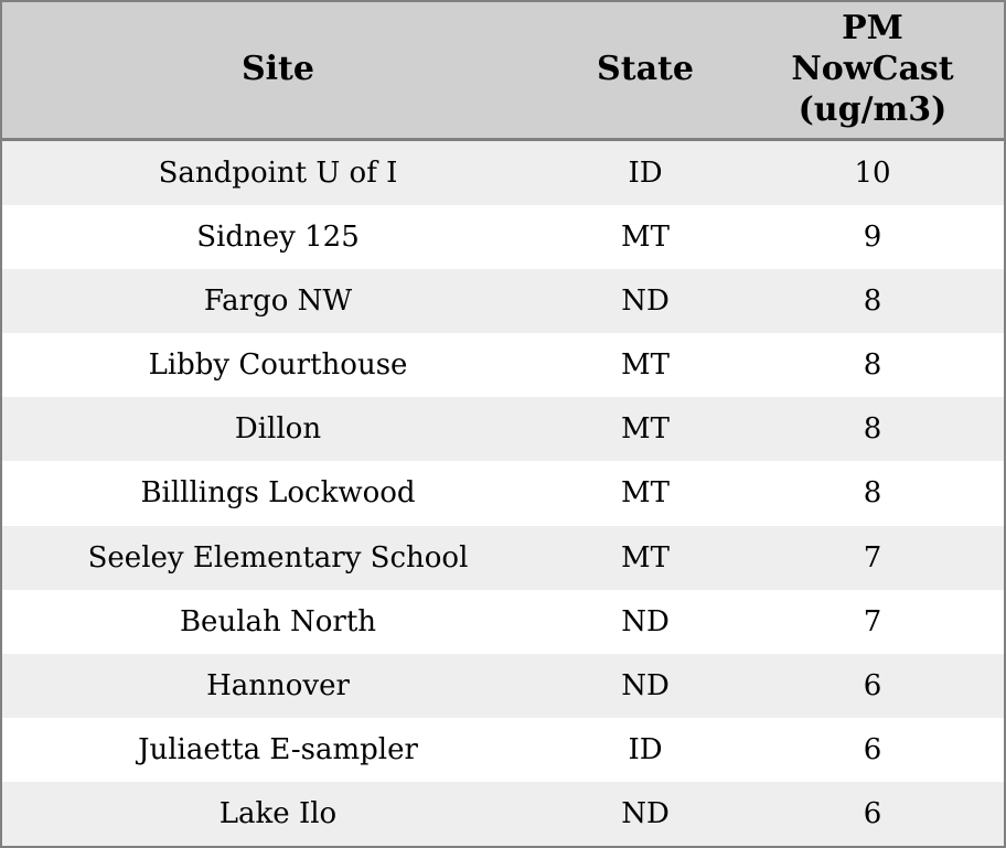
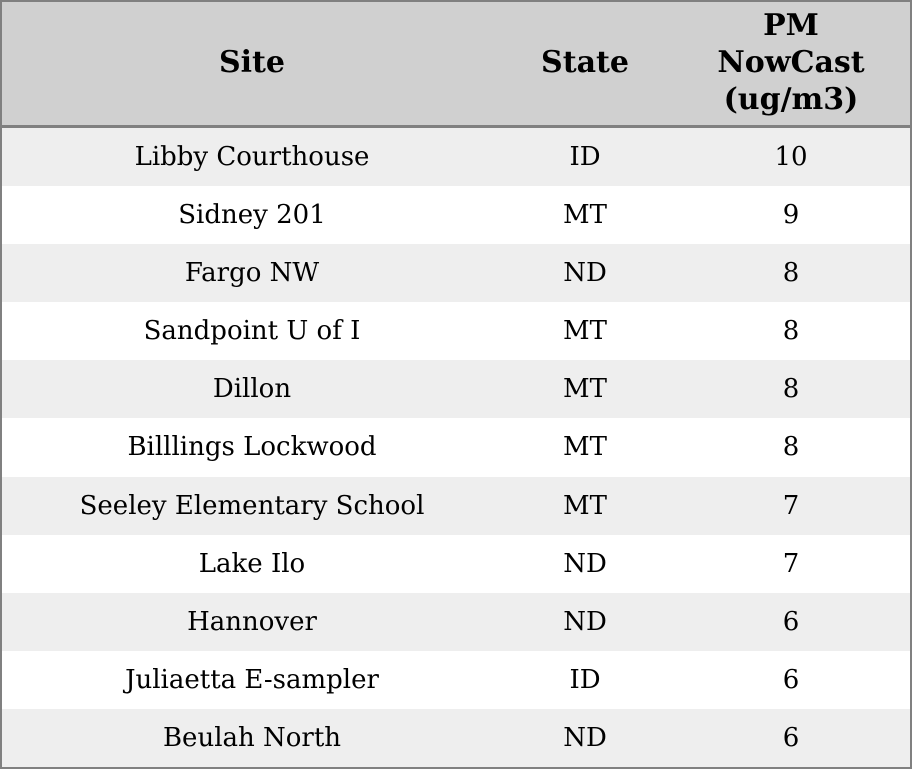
  Site	State	PM NowCast (ug/m3)
- Sandpoint U of I	ID	10
+ Libby Courthouse	ID	10
- Sidney 125	MT	9
+ Sidney 201	MT	9
  Fargo NW	ND	8
- Libby Courthouse	MT	8
+ Sandpoint U of I	MT	8
  Dillon	MT	8
  Billlings Lockwood	MT	8
  Seeley Elementary School	MT	7
- Beulah North	ND	7
+ Lake Ilo	ND	7
  Hannover	ND	6
  Juliaetta E-sampler	ID	6
- Lake Ilo	ND	6
+ Beulah North	ND	6
